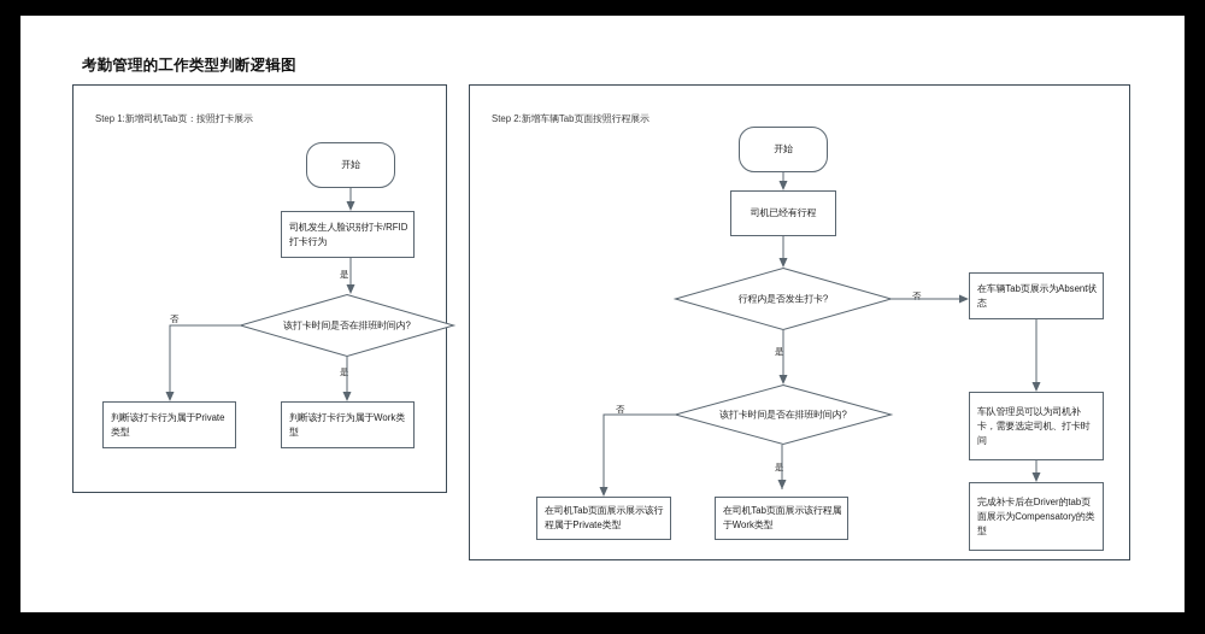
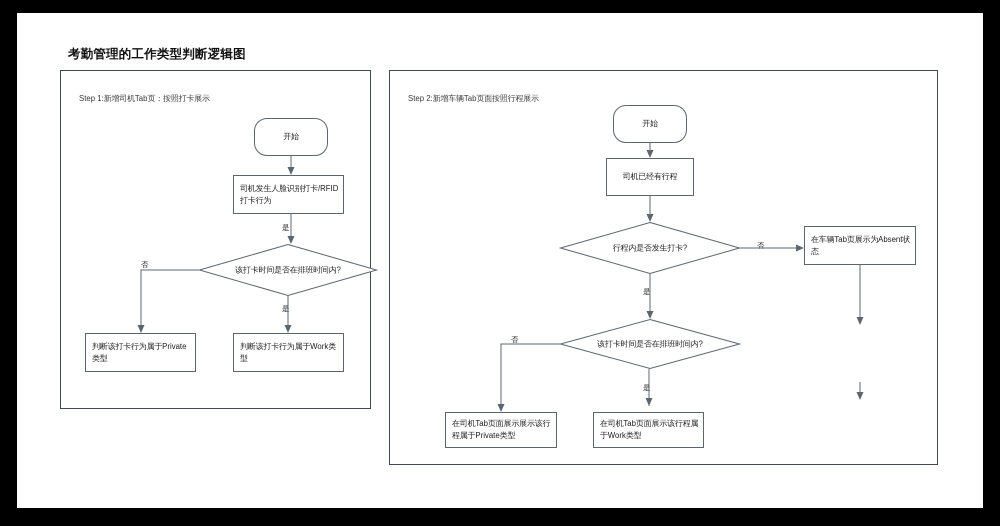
  考勤管理的工作类型判断逻辑图
  Step 1:新增司机Tab页：按照打卡展示
  开始
  司机发生人脸识别打卡/RFID打卡行为
  该打卡时间是否在排班时间内?
  判断该打卡行为属于Private类型
  判断该打卡行为属于Work类型
  是
  否
  是
  Step 2:新增车辆Tab页面按照行程展示
  开始
  司机已经有行程
  行程内是否发生打卡?
  该打卡时间是否在排班时间内?
  在司机Tab页面展示展示该行程属于Private类型
  在司机Tab页面展示该行程属于Work类型
  在车辆Tab页展示为Absent状态
- 车队管理员可以为司机补卡，需要选定司机、打卡时间
- 完成补卡后在Driver的tab页面展示为Compensatory的类型
  否
  是
  否
  是
